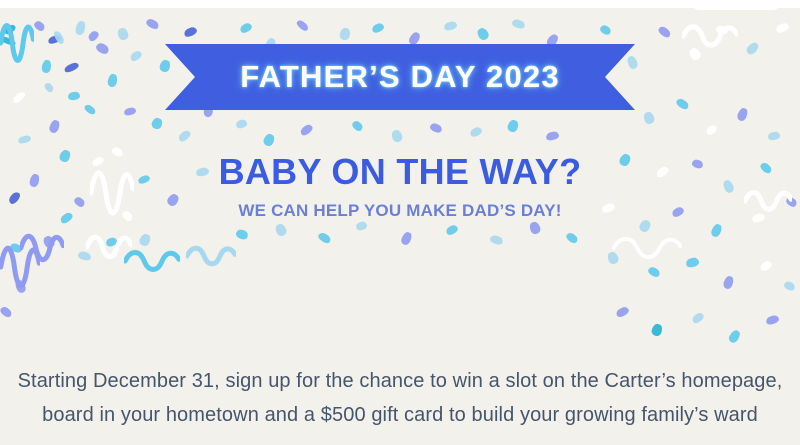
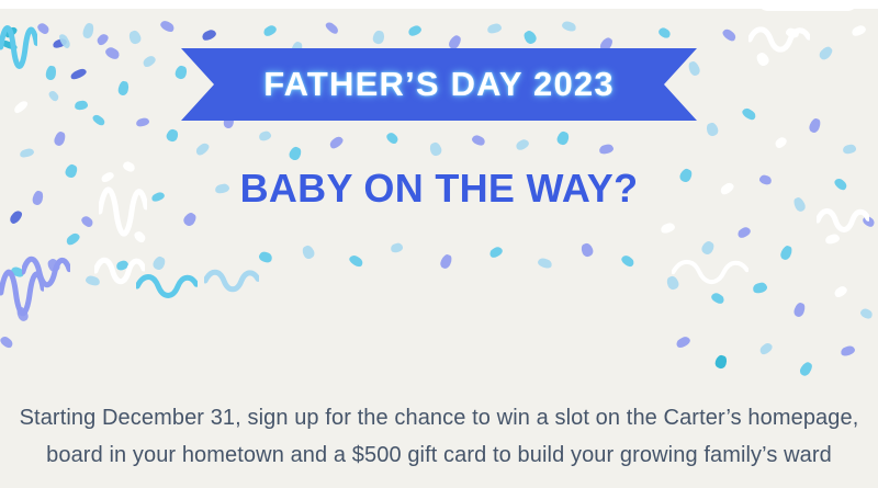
  FATHER’S DAY 2023
  BABY ON THE WAY?
- WE CAN HELP YOU MAKE DAD’S DAY!
  Starting December 31, sign up for the chance to win a slot on the Carter’s homepage,
  board in your hometown and a $500 gift card to build your growing family’s ward
